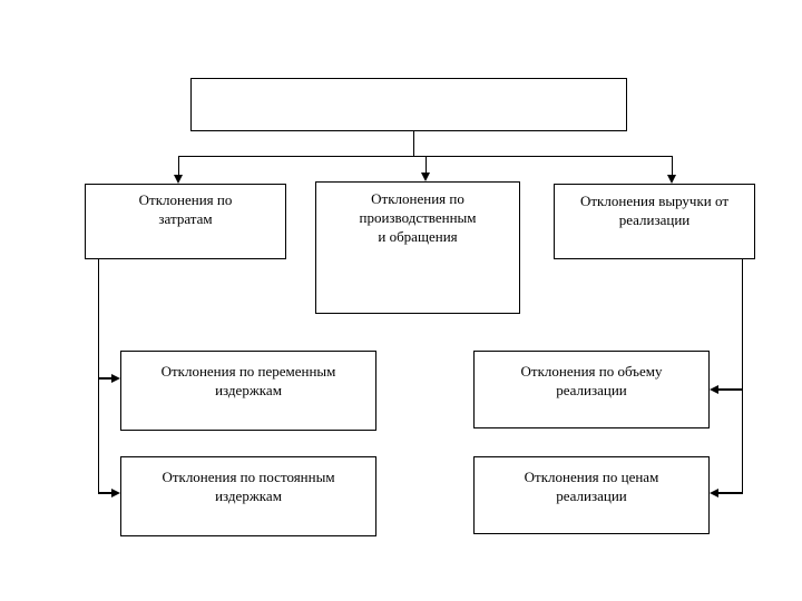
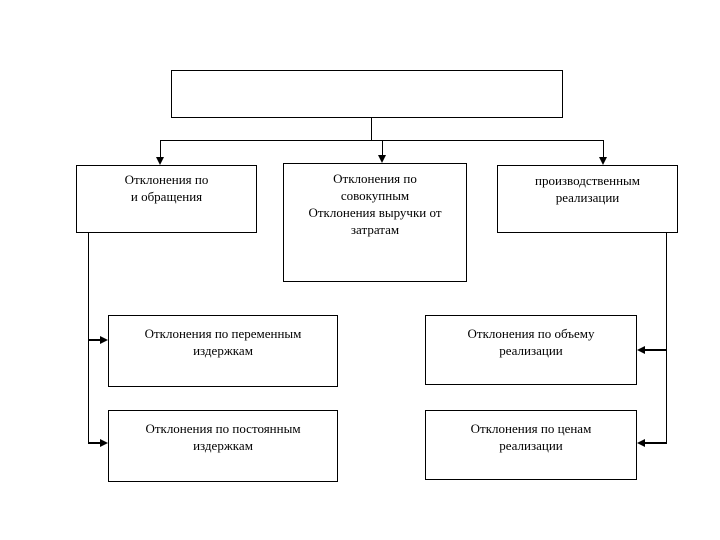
  Отклонения по
- затратам
+ и обращения
  Отклонения по
+ совокупным
- производственным
+ Отклонения выручки от
- и обращения
+ затратам
- Отклонения выручки от
+ производственным
  реализации
  Отклонения по переменным
  издержкам
  Отклонения по постоянным
  издержкам
  Отклонения по объему
  реализации
  Отклонения по ценам
  реализации
